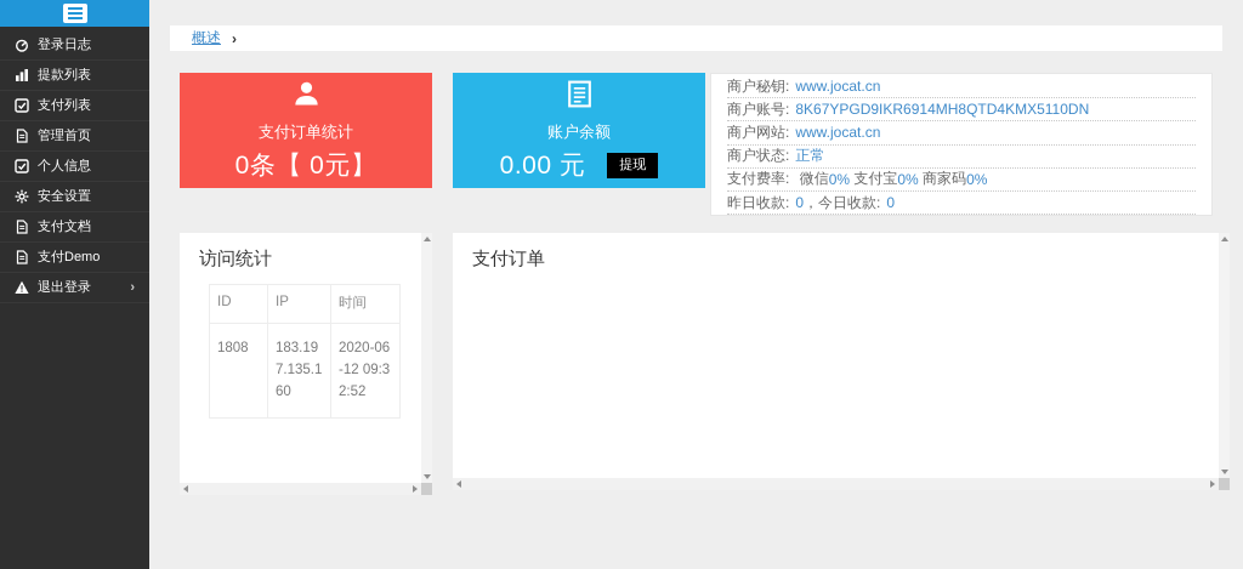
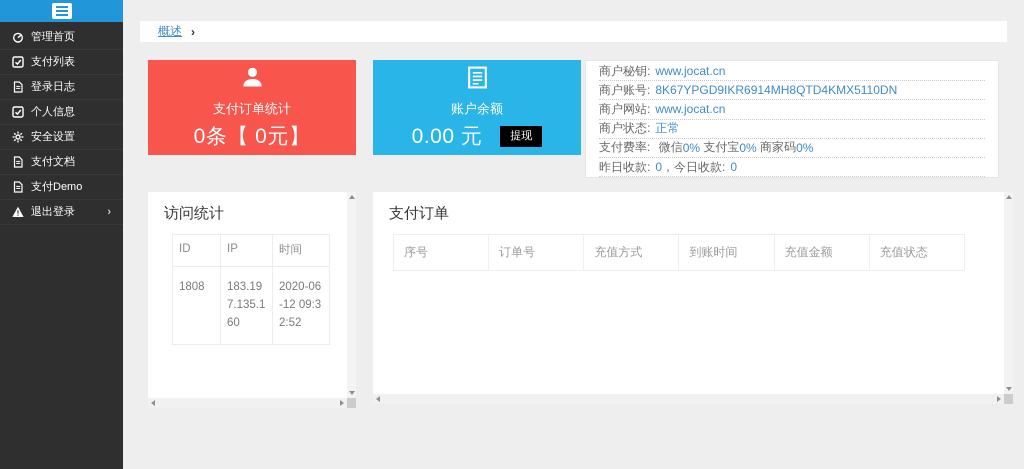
- 登录日志
+ 管理首页
- 提款列表
  支付列表
- 管理首页
+ 登录日志
  个人信息
  安全设置
  支付文档
  支付Demo
  退出登录
  ›
  概述
  ›
  支付订单统计
  0条【 0元】
  账户余额
  0.00 元
  提现
  商户秘钥:
  www.jocat.cn
  商户账号:
  8K67YPGD9IKR6914MH8QTD4KMX5110DN
  商户网站:
  www.jocat.cn
  商户状态:
  正常
  支付费率:
  微信
  0%
  支付宝
  0%
  商家码
  0%
  昨日收款:
  0
  ，今日收款:
  0
  访问统计
  ID	IP	时间
  1808	183.197.135.160	2020-06-12 09:32:52
  支付订单
+ 序号	订单号	充值方式	到账时间	充值金额	充值状态
